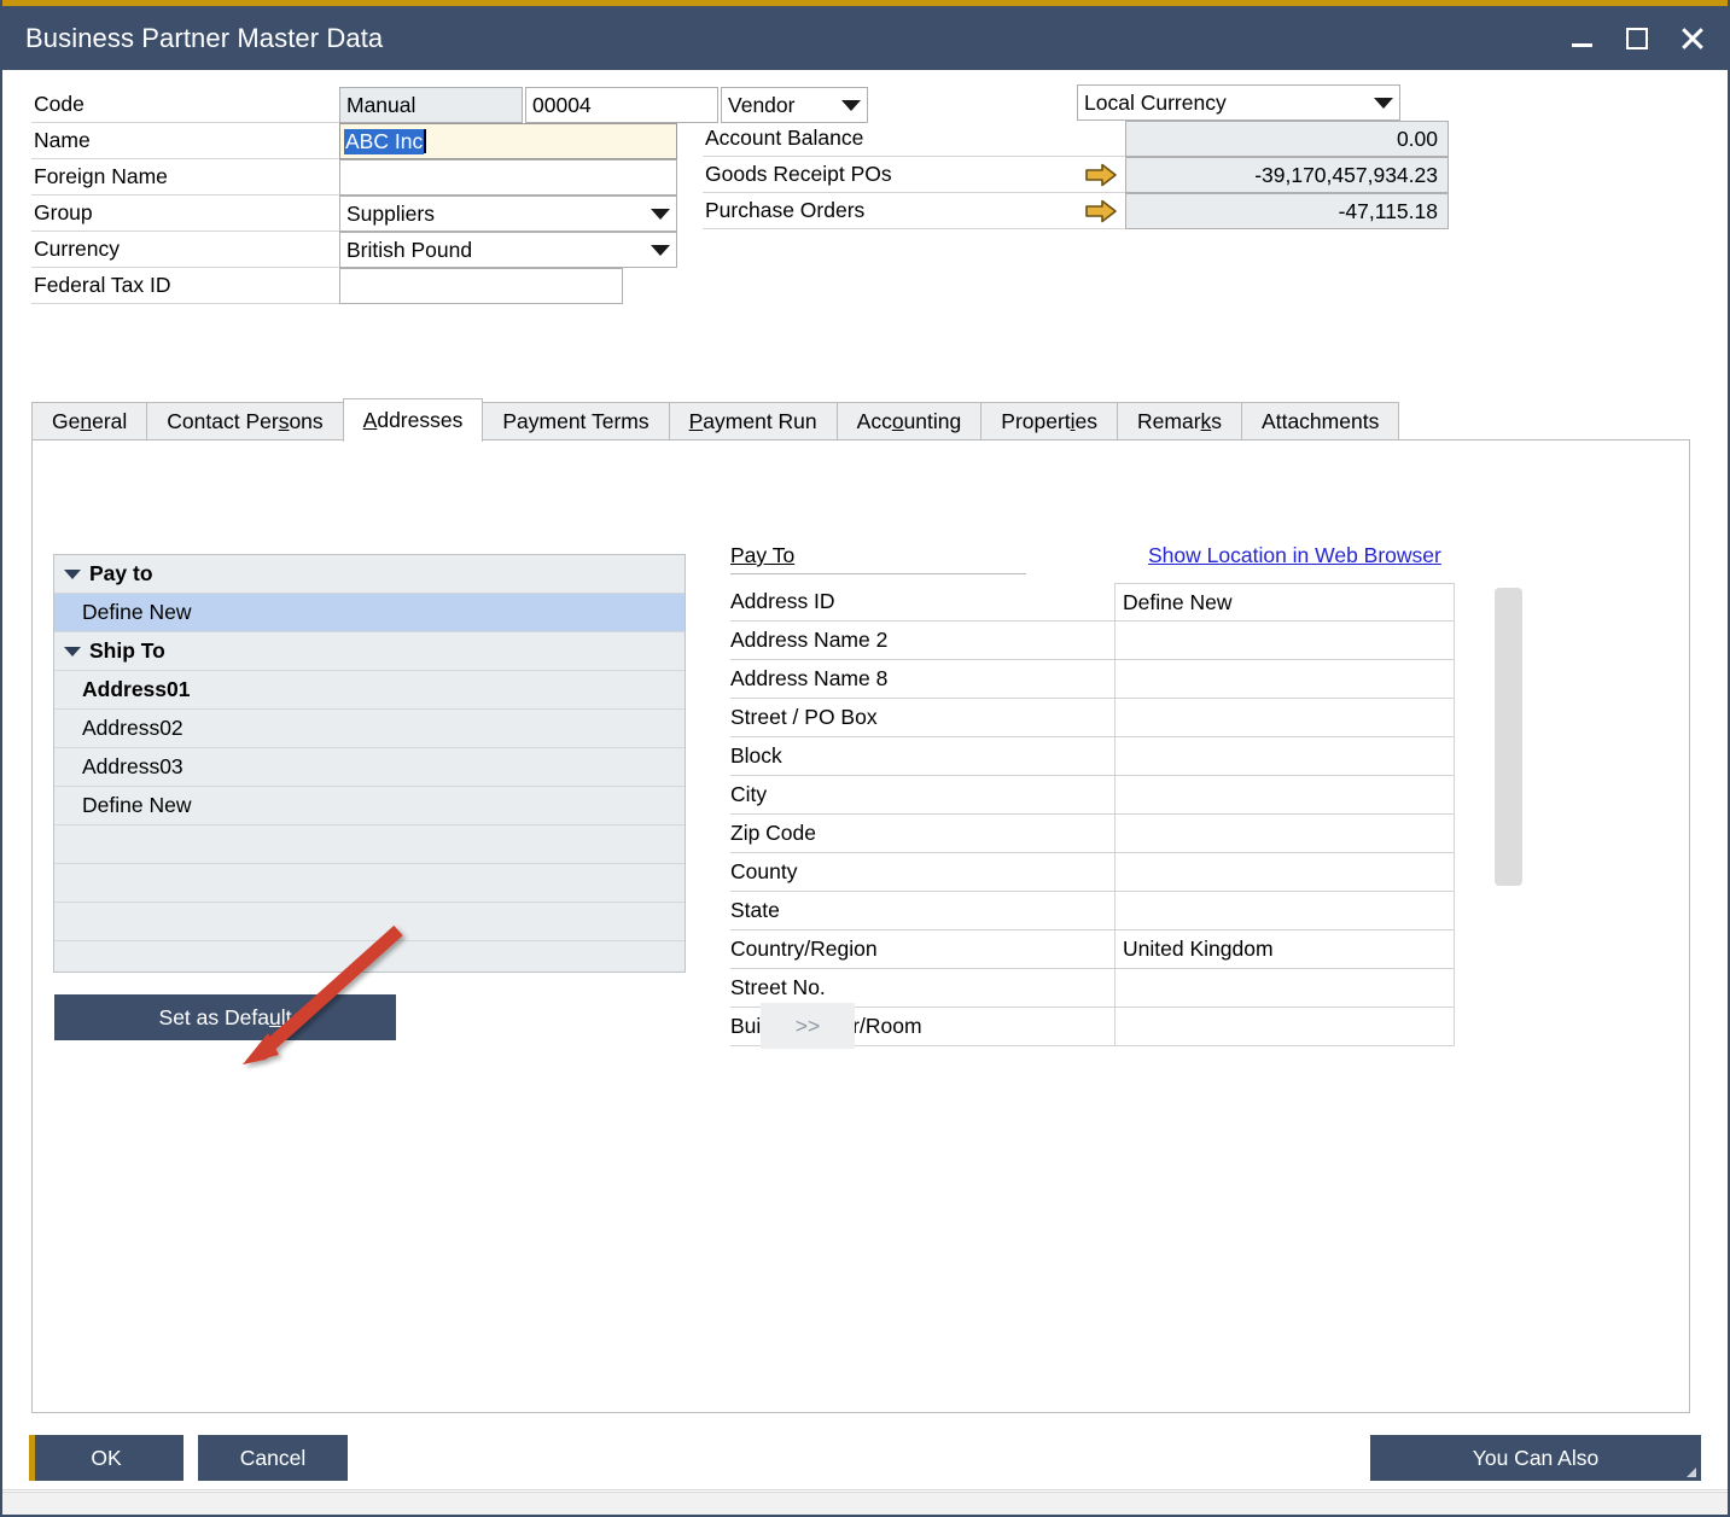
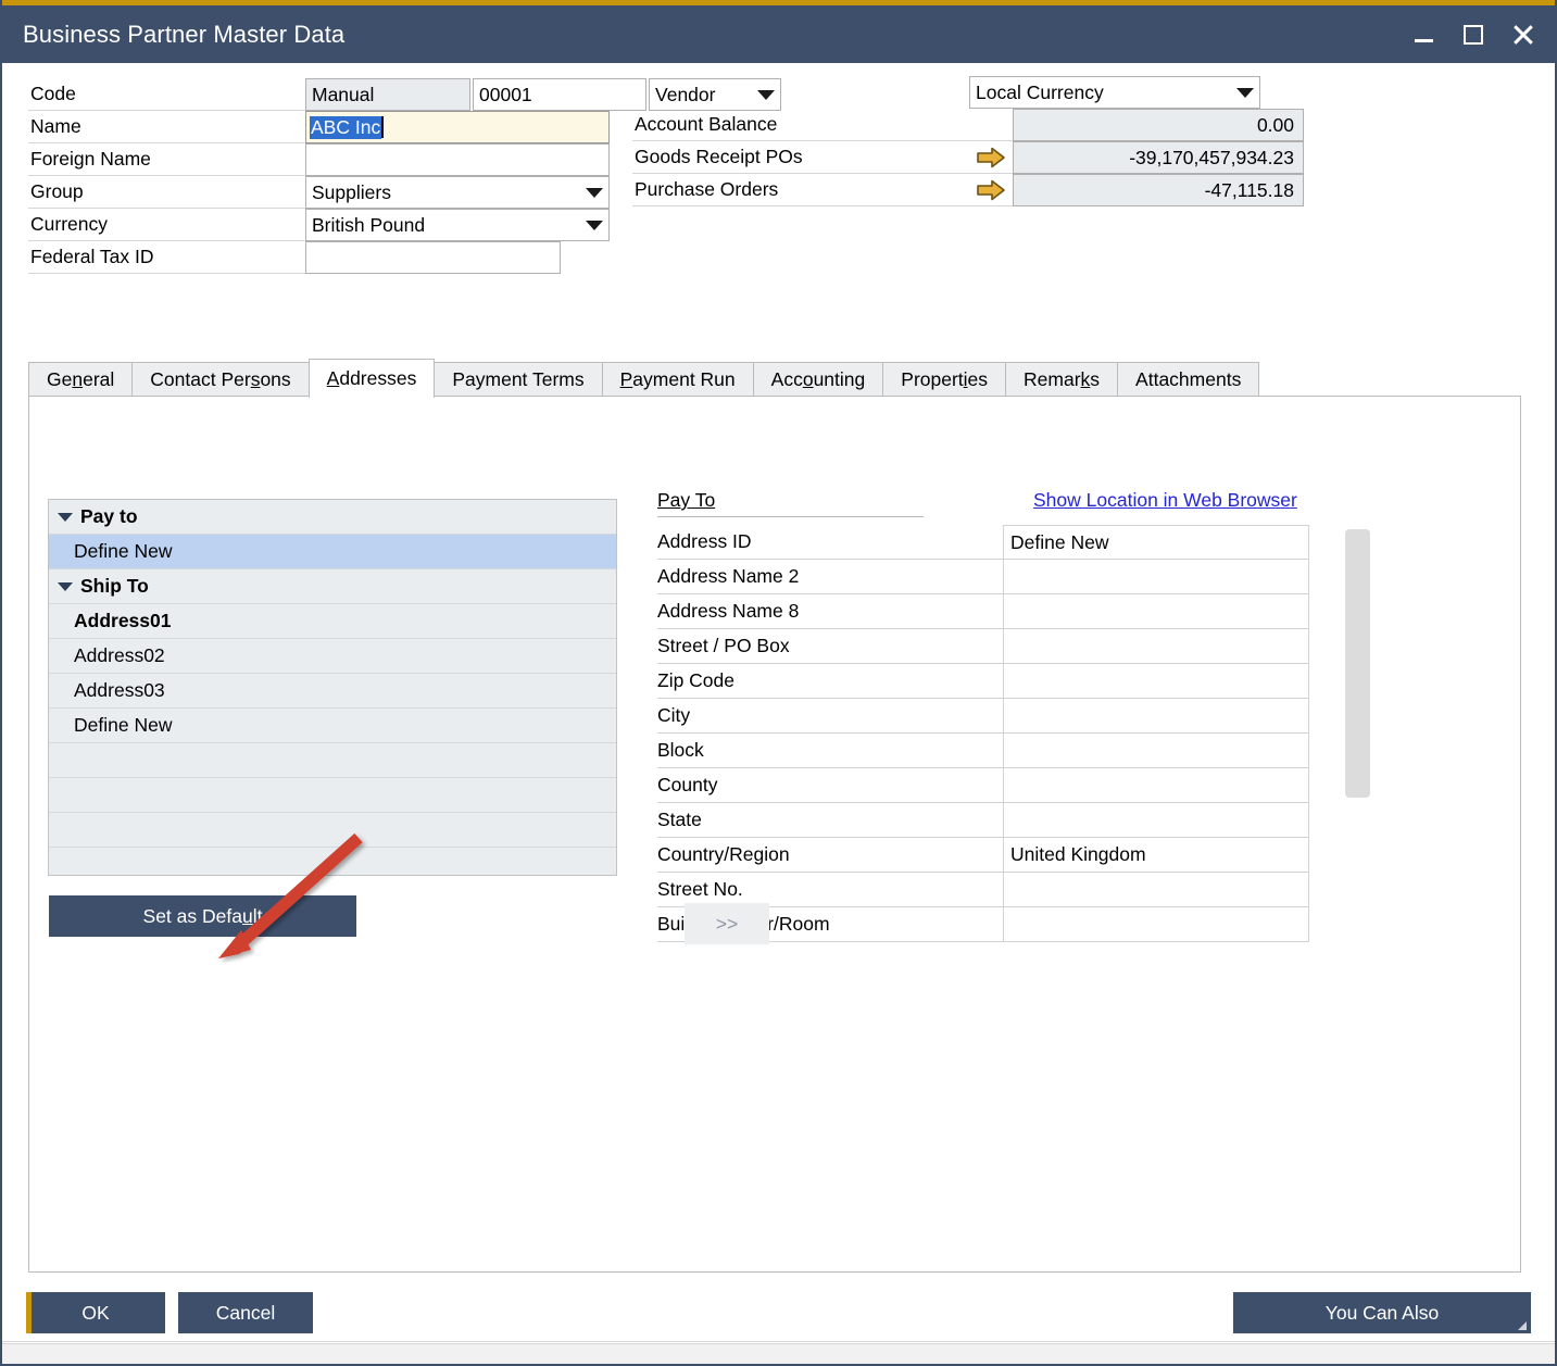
  Business Partner Master Data
  Code
  Manual
- 00004
+ 00001
  Vendor
  Name
  ABC Inc
  Foreign Name
  Group
  Suppliers
  Currency
  British Pound
  Federal Tax ID
  Local Currency
  Account Balance
  0.00
  Goods Receipt POs
  -39,170,457,934.23
  Purchase Orders
  -47,115.18
  Ge
  n
  eral
  Contact Per
  s
  ons
  A
  ddresses
  Payment Terms
  P
  ayment Run
  Acc
  o
  unting
  Propert
  i
  es
  Remar
  k
  s
  Attachments
  Pay to
  Define New
  Ship To
  Address01
  Address02
  Address03
  Define New
  Set as Defa
  u
  lt
  Pay To
  Show Location in Web Browser
  Address ID
  Define New
  Address Name 2
  Address Name 8
  Street / PO Box
- Block
+ Zip Code
  City
- Zip Code
+ Block
  County
  State
  Country/Region
  United Kingdom
  Street No.
  >>
  OK
  Cancel
  You Can Also
